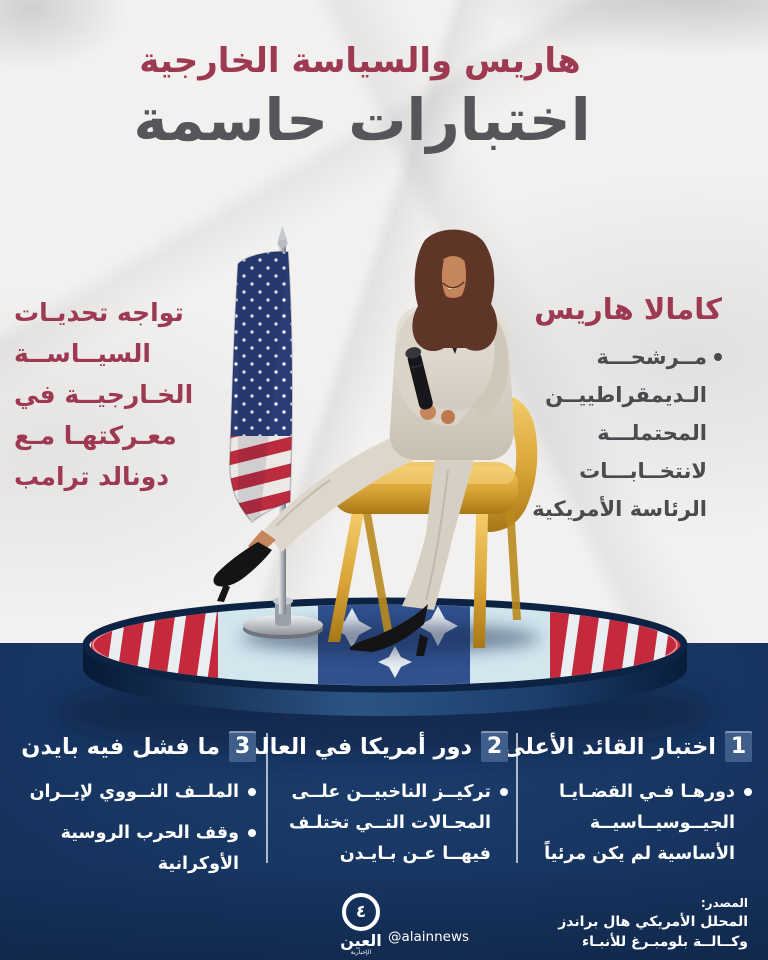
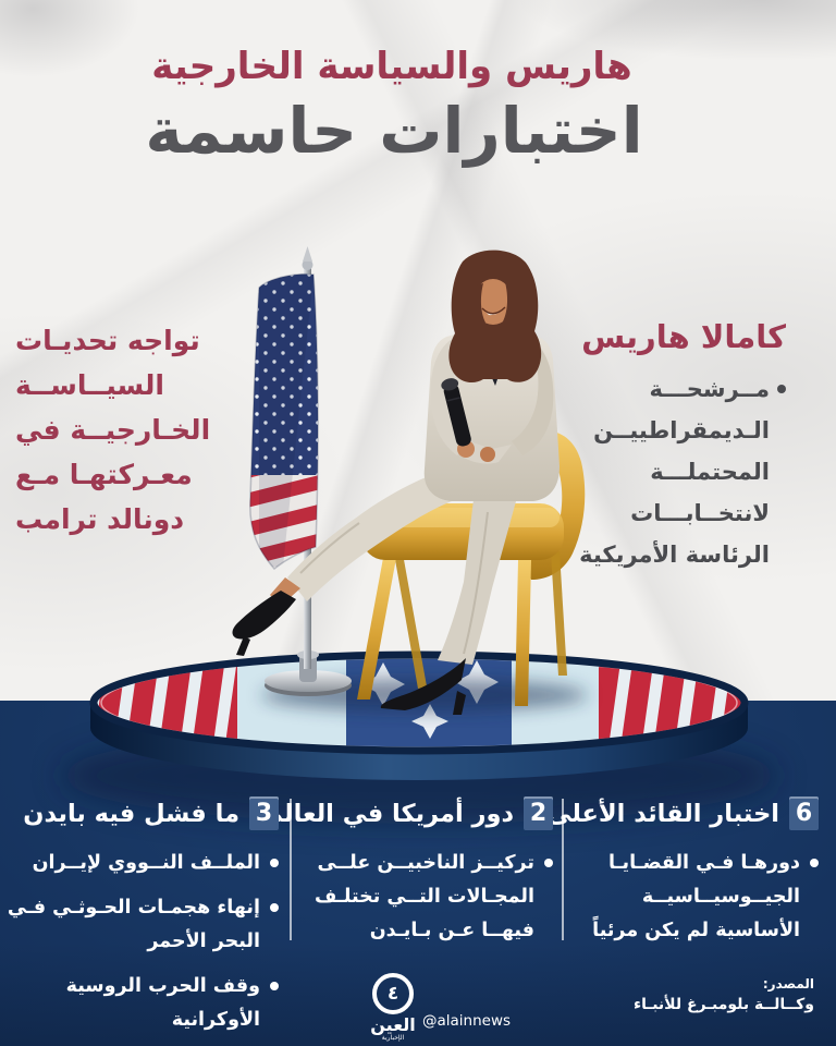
  هاريس والسياسة الخارجية
  اختبارات حاسمة
  تواجه تحديـات
  السيــاســة
  الخـارجيــة في
  معـركتهـا مـع
  دونالد ترامب
  كامالا هاريس
  مــرشحـــة
  الـديمقراطييــن
  المحتملـــة
  لانتخــابـــات
  الرئاسة الأمريكية
- 1
+ 6
  اختبار القائد الأعلى
  دورهـا فـي القضـايـا
  الجيــوسيــاسيــة
  الأساسية لم يكن مرئياً
  2
  دور أمريكا في العال
  تركيــز الناخبيــن علــى
  المجـالات التــي تختلـف
  فيهــا عـن بـايـدن
  3
  ما فشل فيه بايدن
  الملــف النــووي لإيــران
+ إنهاء هجمـات الحـوثـي فـي
+ البحر الأحمر
  وقف الحرب الروسية الأوكرانية
  المصدر:
- المحلل الأمريكي هال براندز
  وكــالــة بلومبـرغ للأنبـاء
  ٤
  العين
  @alainnews
